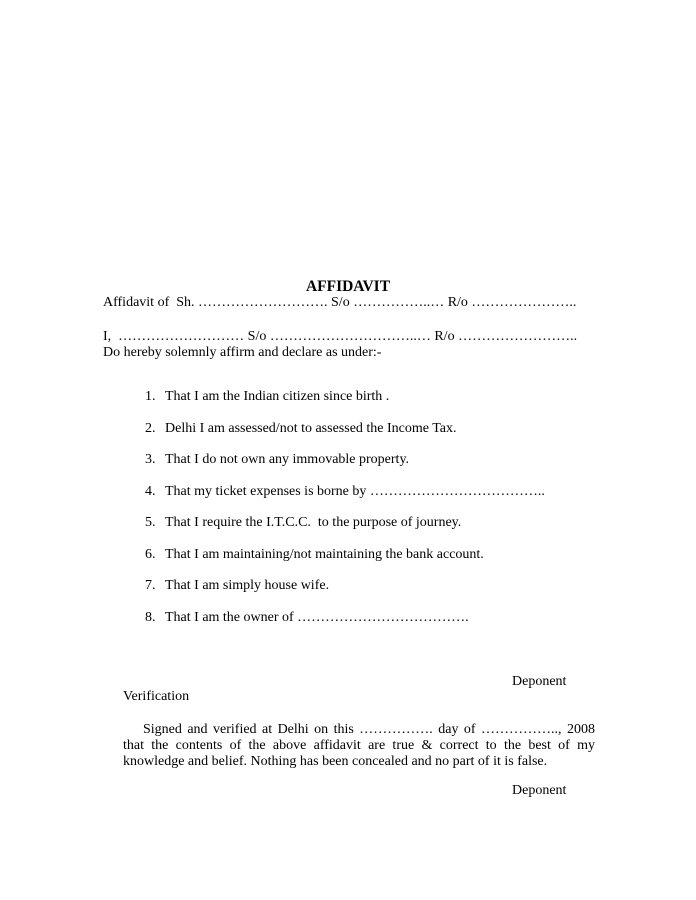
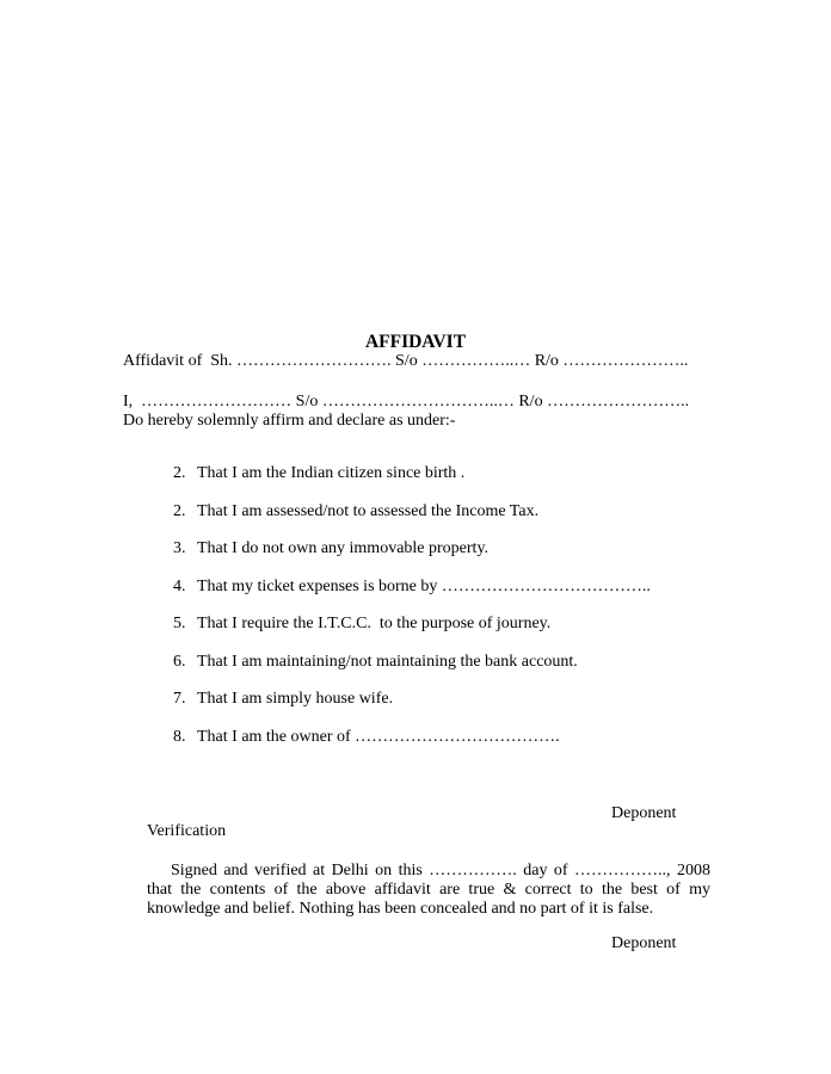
  AFFIDAVIT
  Affidavit of Sh. ………………………. S/o ……………..… R/o …………………..
  I, ……………………… S/o …………………………..… R/o ……………………..
  Do hereby solemnly affirm and declare as under:-
- 1. That I am the Indian citizen since birth .
+ 2. That I am the Indian citizen since birth .
- 2. Delhi I am assessed/not to assessed the Income Tax.
+ 2. That I am assessed/not to assessed the Income Tax.
  3. That I do not own any immovable property.
  4. That my ticket expenses is borne by ………………………………..
  5. That I require the I.T.C.C. to the purpose of journey.
  6. That I am maintaining/not maintaining the bank account.
  7. That I am simply house wife.
  8. That I am the owner of ……………………………….
  Deponent
  Verification
  Signed and verified at Delhi on this ……………. day of …………….., 2008 that the contents of the above affidavit are true & correct to the best of my knowledge and belief. Nothing has been concealed and no part of it is false.
  Deponent
